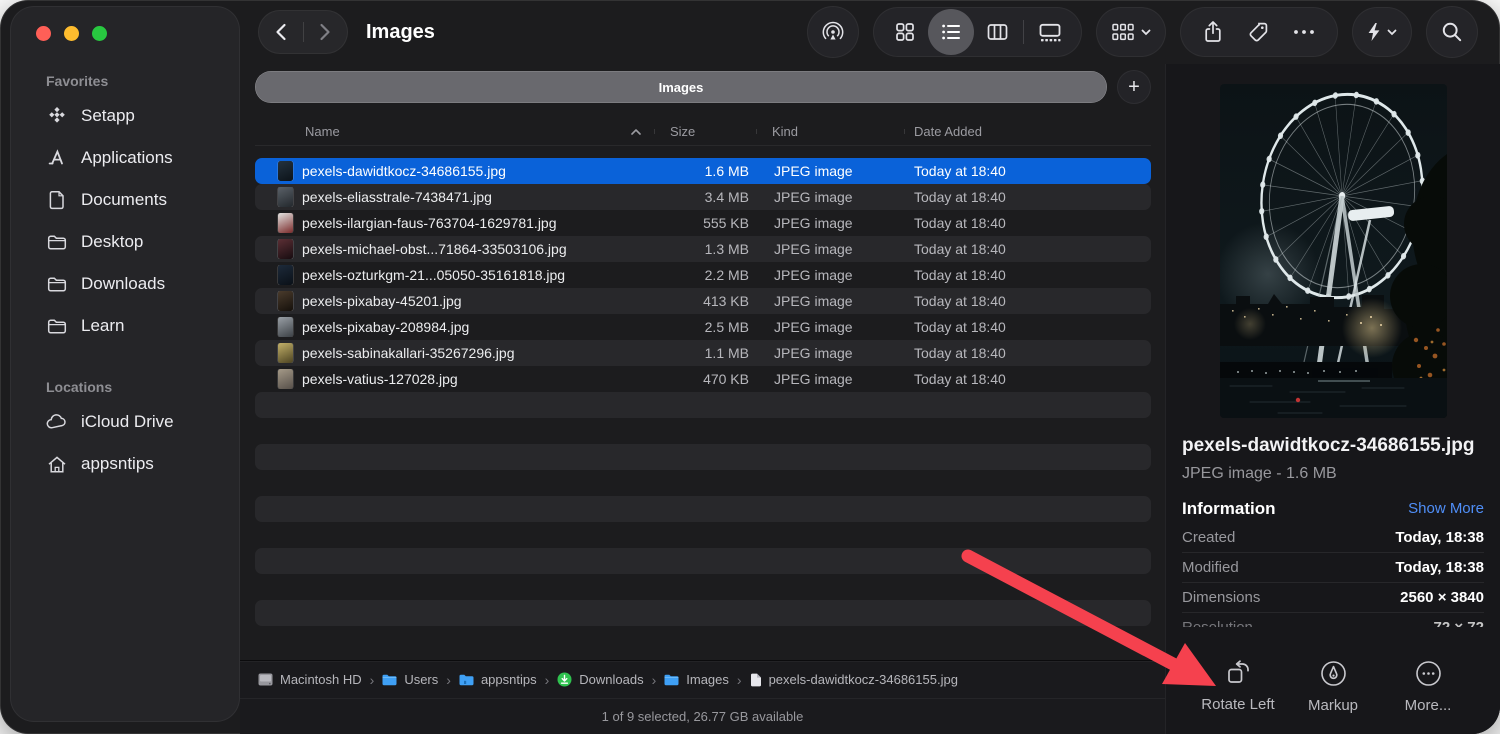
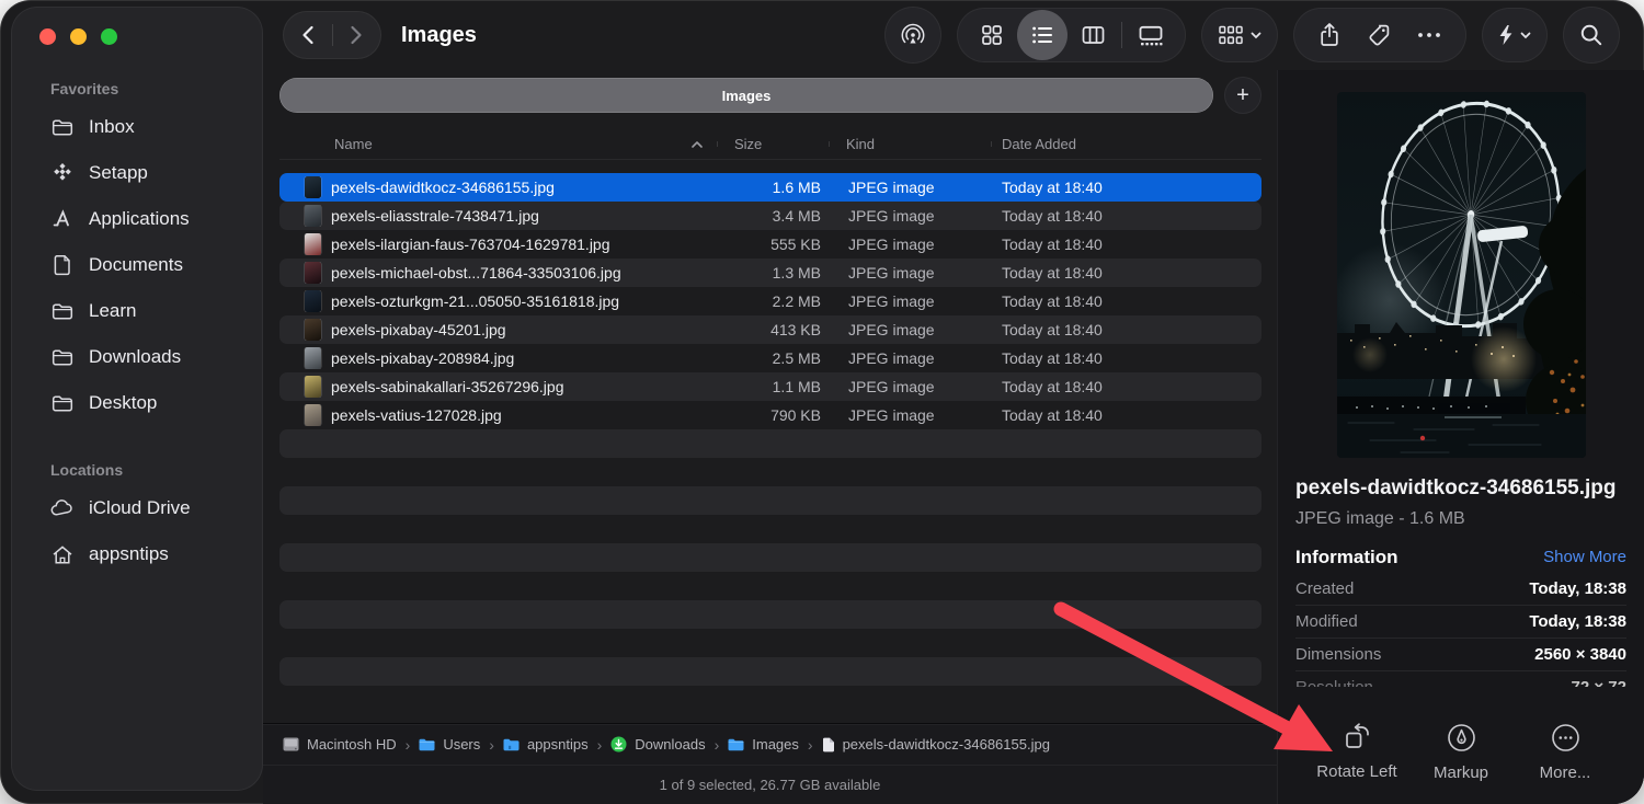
  Favorites
+ Inbox
  Setapp
  Applications
  Documents
- Desktop
+ Learn
  Downloads
- Learn
+ Desktop
  Locations
  iCloud Drive
  appsntips
  Images
  Images
  +
  Name
  Size
  Kind
  Date Added
  pexels-dawidtkocz-34686155.jpg
  1.6 MB
  JPEG image
  Today at 18:40
  pexels-eliasstrale-7438471.jpg
  3.4 MB
  JPEG image
  Today at 18:40
  pexels-ilargian-faus-763704-1629781.jpg
  555 KB
  JPEG image
  Today at 18:40
  pexels-michael-obst...71864-33503106.jpg
  1.3 MB
  JPEG image
  Today at 18:40
  pexels-ozturkgm-21...05050-35161818.jpg
  2.2 MB
  JPEG image
  Today at 18:40
  pexels-pixabay-45201.jpg
  413 KB
  JPEG image
  Today at 18:40
  pexels-pixabay-208984.jpg
  2.5 MB
  JPEG image
  Today at 18:40
  pexels-sabinakallari-35267296.jpg
  1.1 MB
  JPEG image
  Today at 18:40
  pexels-vatius-127028.jpg
- 470 KB
+ 790 KB
  JPEG image
  Today at 18:40
  Macintosh HD
  ›
  Users
  ›
  appsntips
  ›
  Downloads
  ›
  Images
  ›
  pexels-dawidtkocz-34686155.jpg
  1 of 9 selected, 26.77 GB available
  pexels-dawidtkocz-34686155.jpg
  JPEG image - 1.6 MB
  Information
  Show More
  Created
  Today, 18:38
  Modified
  Today, 18:38
  Dimensions
  2560 × 3840
  Rotate Left
  Markup
  More...
